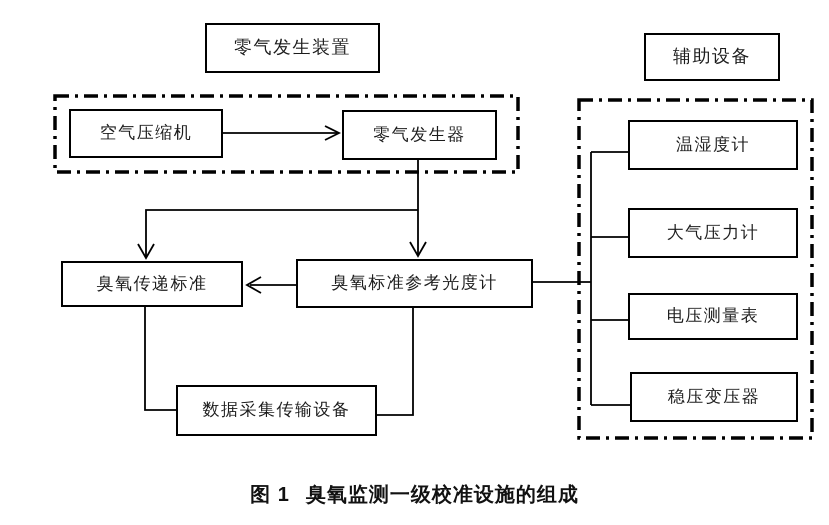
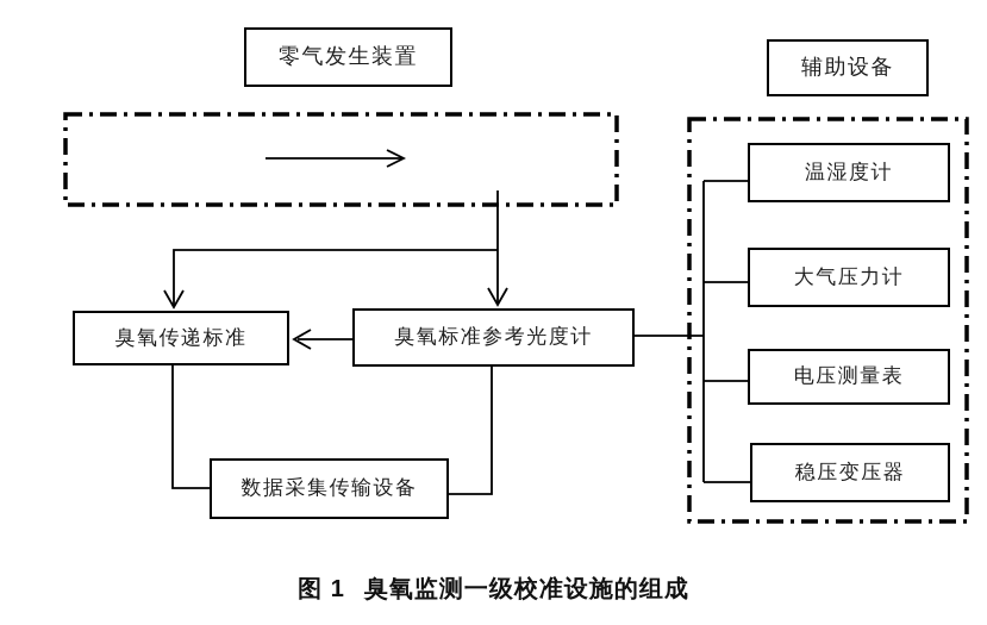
  零气发生装置
  辅助设备
- 空气压缩机
- 零气发生器
  温湿度计
  大气压力计
  电压测量表
  稳压变压器
  臭氧传递标准
  臭氧标准参考光度计
  数据采集传输设备
  图 1 臭氧监测一级校准设施的组成
